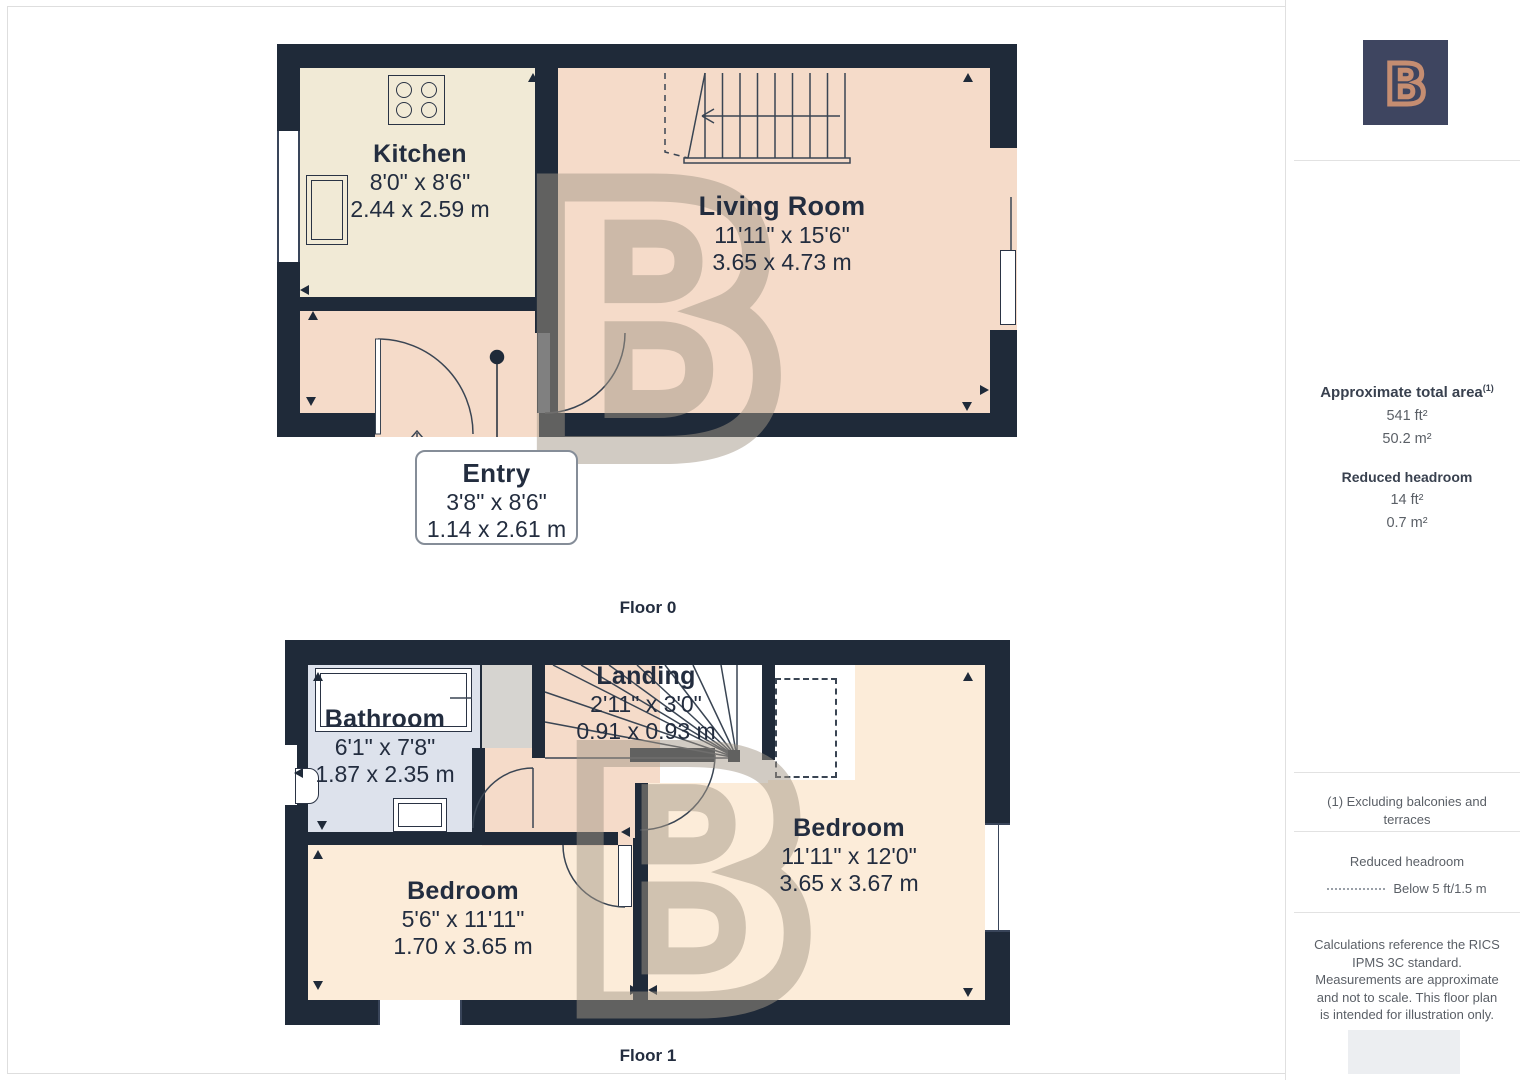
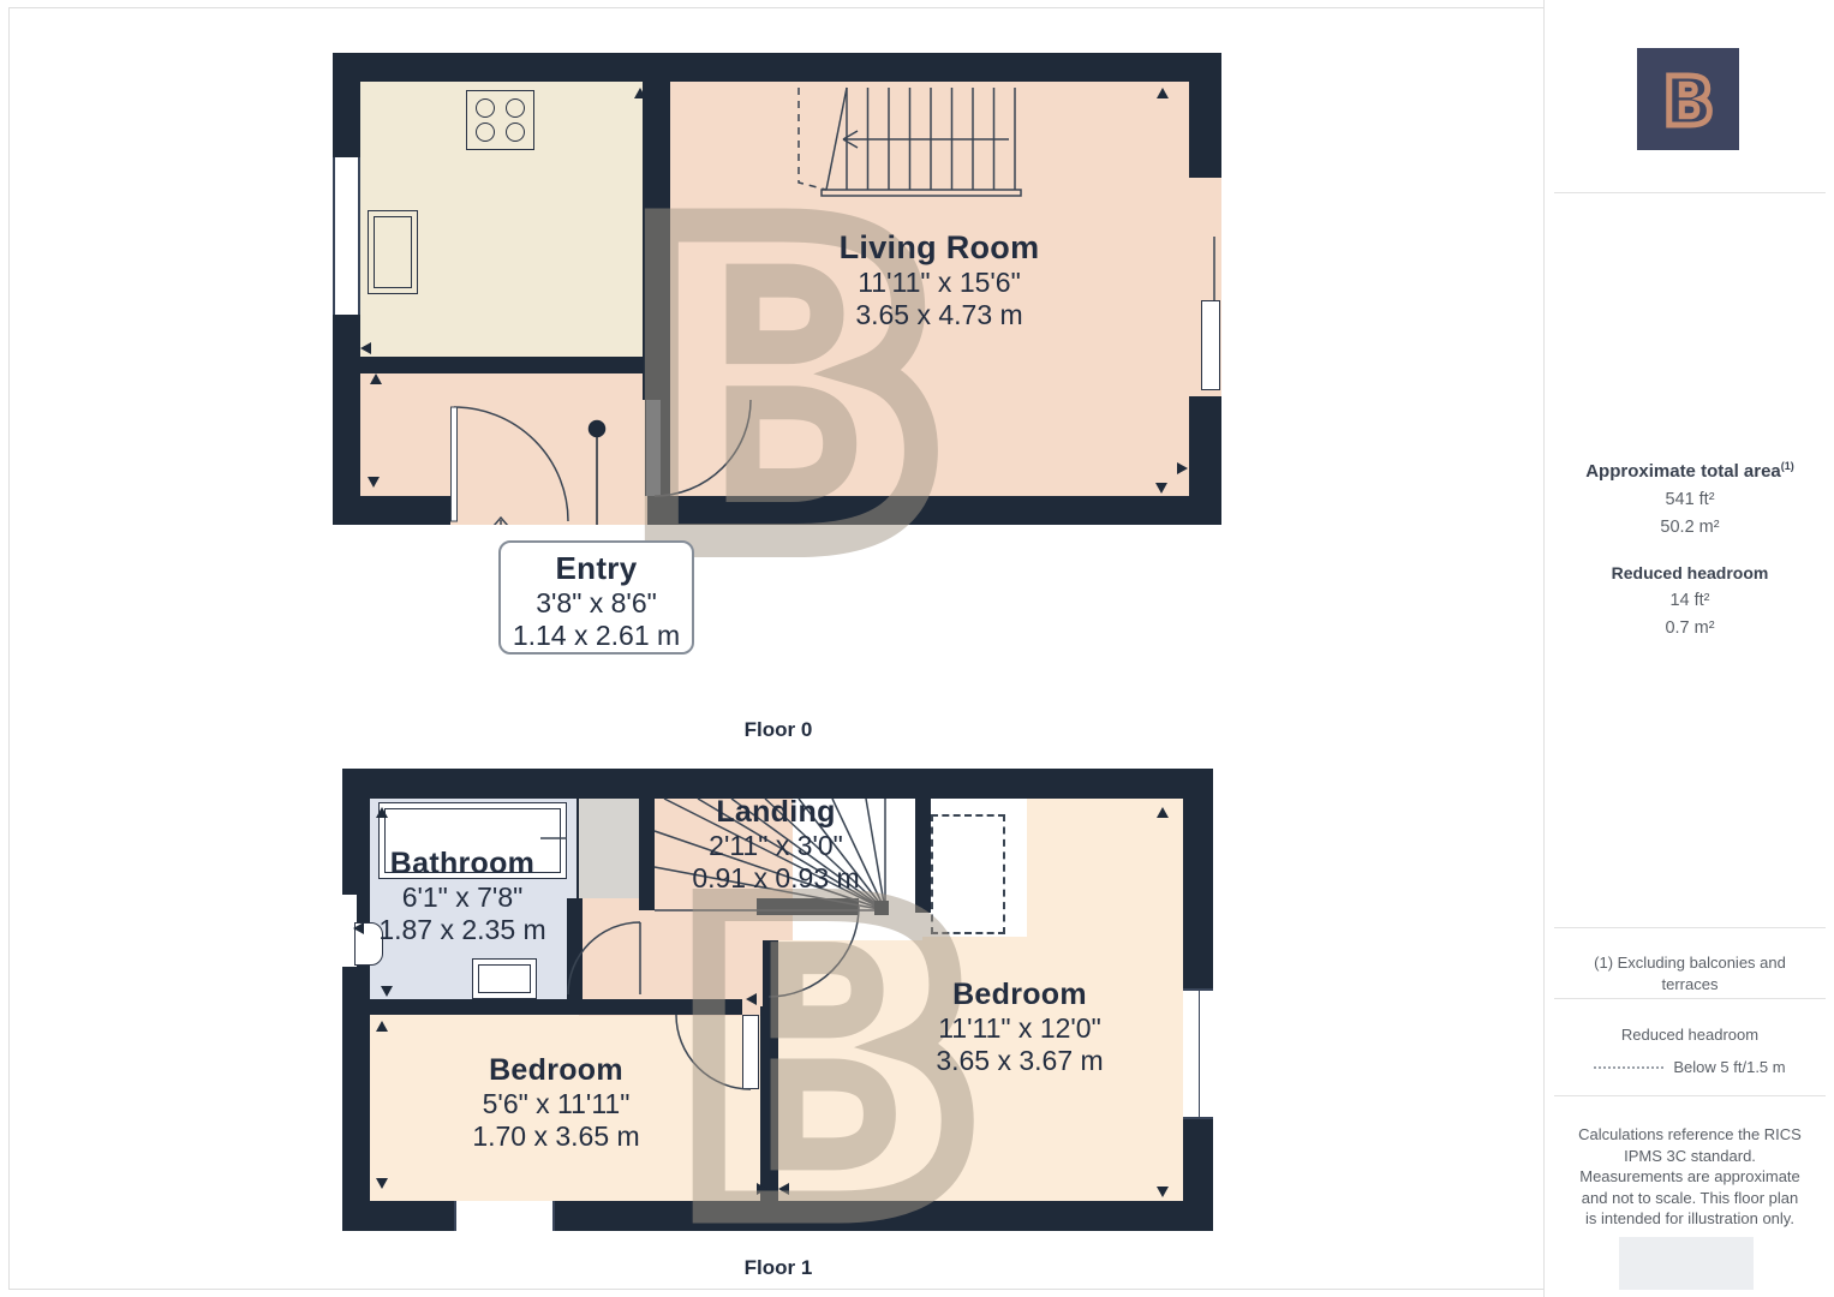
  B
- Kitchen
- 8'0" x 8'6"
- 2.44 x 2.59 m
  Living Room
  11'11" x 15'6"
  3.65 x 4.73 m
  Entry
  3'8" x 8'6"
  1.14 x 2.61 m
  Floor 0
  B
  Bathroom
  6'1" x 7'8"
  1.87 x 2.35 m
  Landing
  2'11" x 3'0"
  0.91 x 0.93 m
  Bedroom
  11'11" x 12'0"
  3.65 x 3.67 m
  Bedroom
  5'6" x 11'11"
  1.70 x 3.65 m
  Floor 1
  B
  Approximate total area(1)
  541 ft²
  50.2 m²
  Reduced headroom
  14 ft²
  0.7 m²
  (1) Excluding balconies and terraces
  Reduced headroom
  Below 5 ft/1.5 m
  Calculations reference the RICS IPMS 3C standard. Measurements are approximate and not to scale. This floor plan is intended for illustration only.
